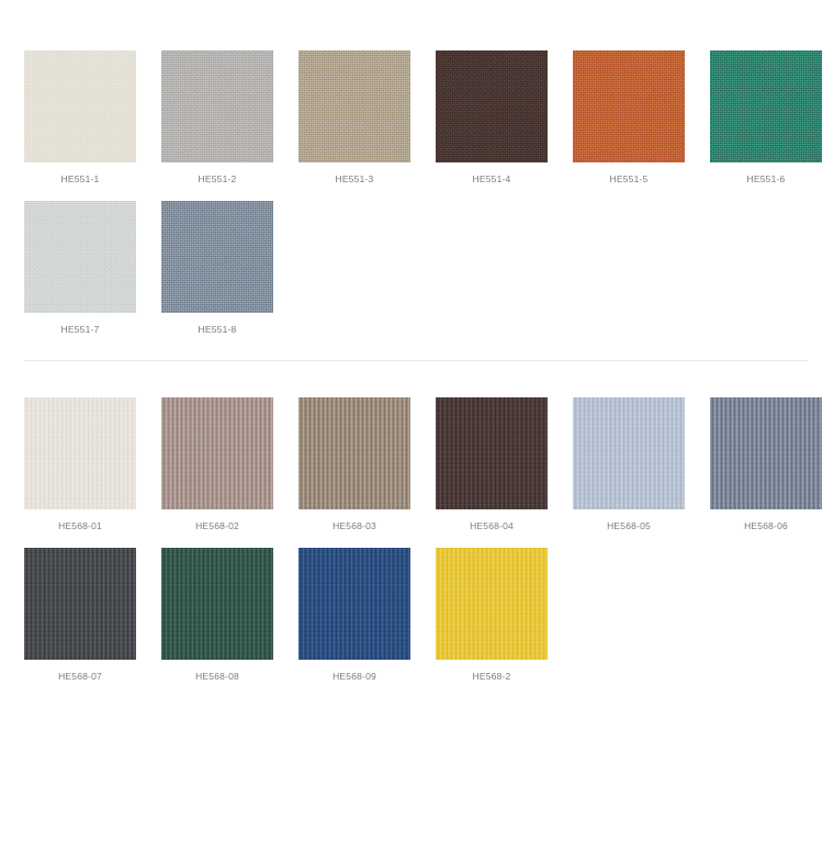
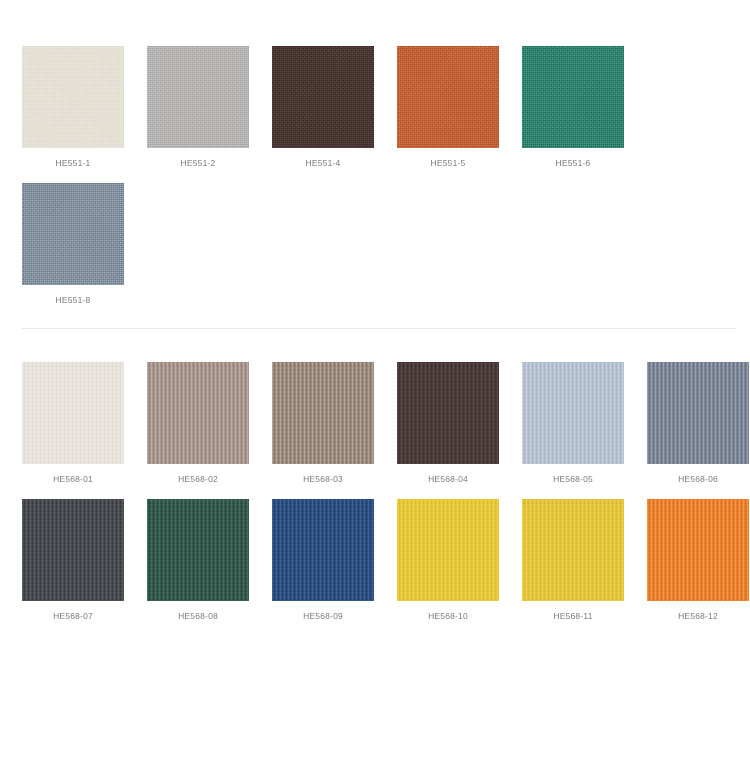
  HE551-1
  HE551-2
- HE551-3
  HE551-4
  HE551-5
  HE551-6
- HE551-7
  HE551-8
  HE568-01
  HE568-02
  HE568-03
  HE568-04
  HE568-05
  HE568-06
  HE568-07
  HE568-08
  HE568-09
- HE568-2
+ HE568-10
+ HE568-11
+ HE568-12
